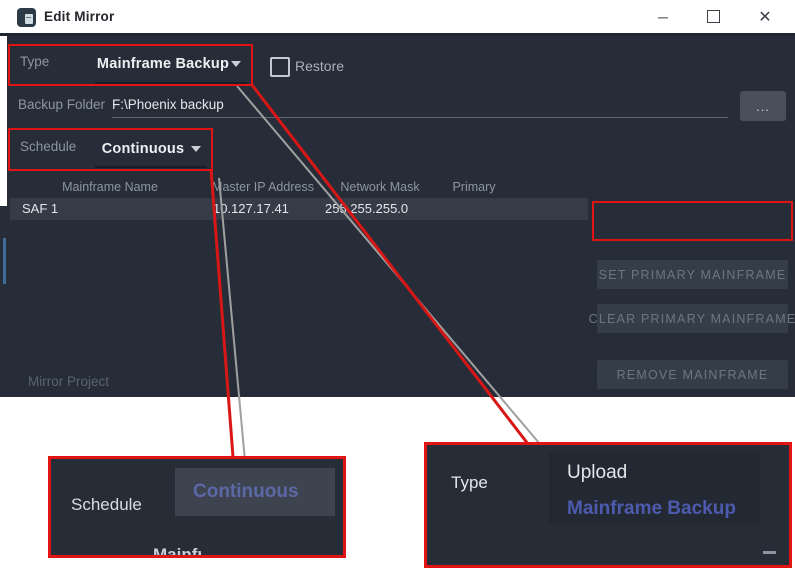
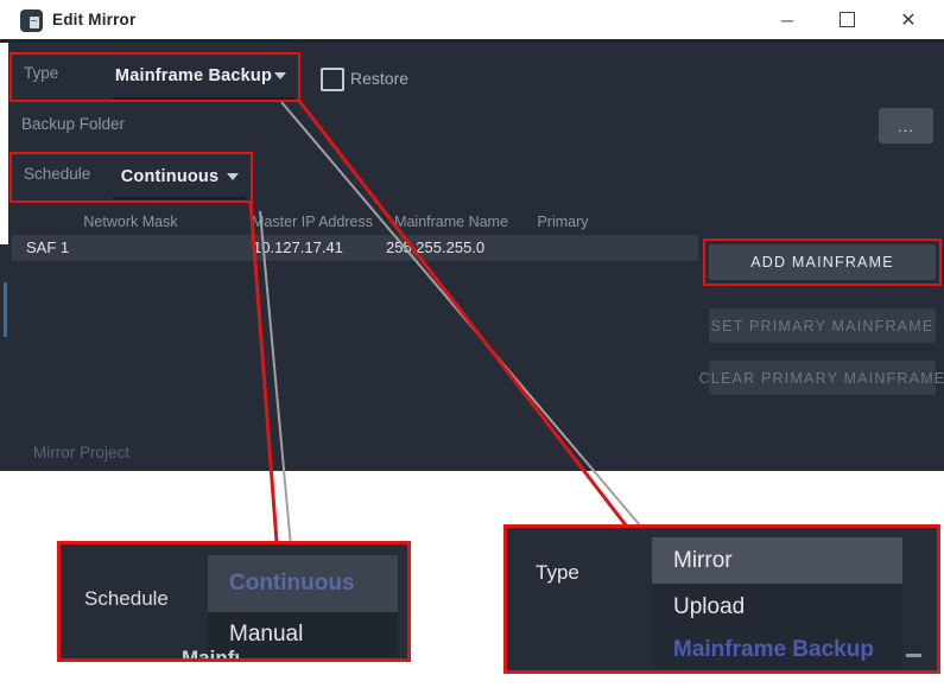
  Edit Mirror
  ─
  ✕
  Type
  Mainframe Backup
  Restore
  Backup Folder
- F:\Phoenix backup
  ...
  Schedule
  Continuous
- Mainframe Name
+ Network Mask
  Master IP Address
- Network Mask
+ Mainframe Name
  Primary
  SAF 1
  10.127.17.41
  255255.255.0
+ ADD MAINFRAME
  SET PRIMARY MAINFRAME
  LEAR PRIMARY MAINFRAM
- REMOVE MAINFRAME
  Mirror Project
  Schedule
  Continuous
+ Manual
  Type
+ Mirror
  Upload
  Mainframe Backup
